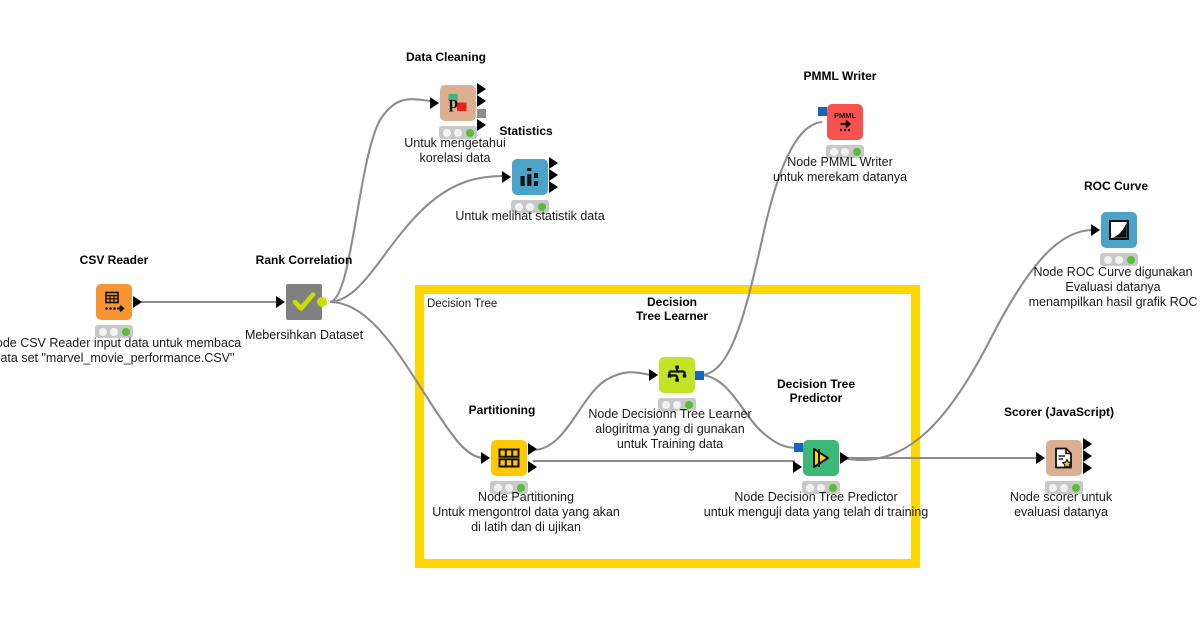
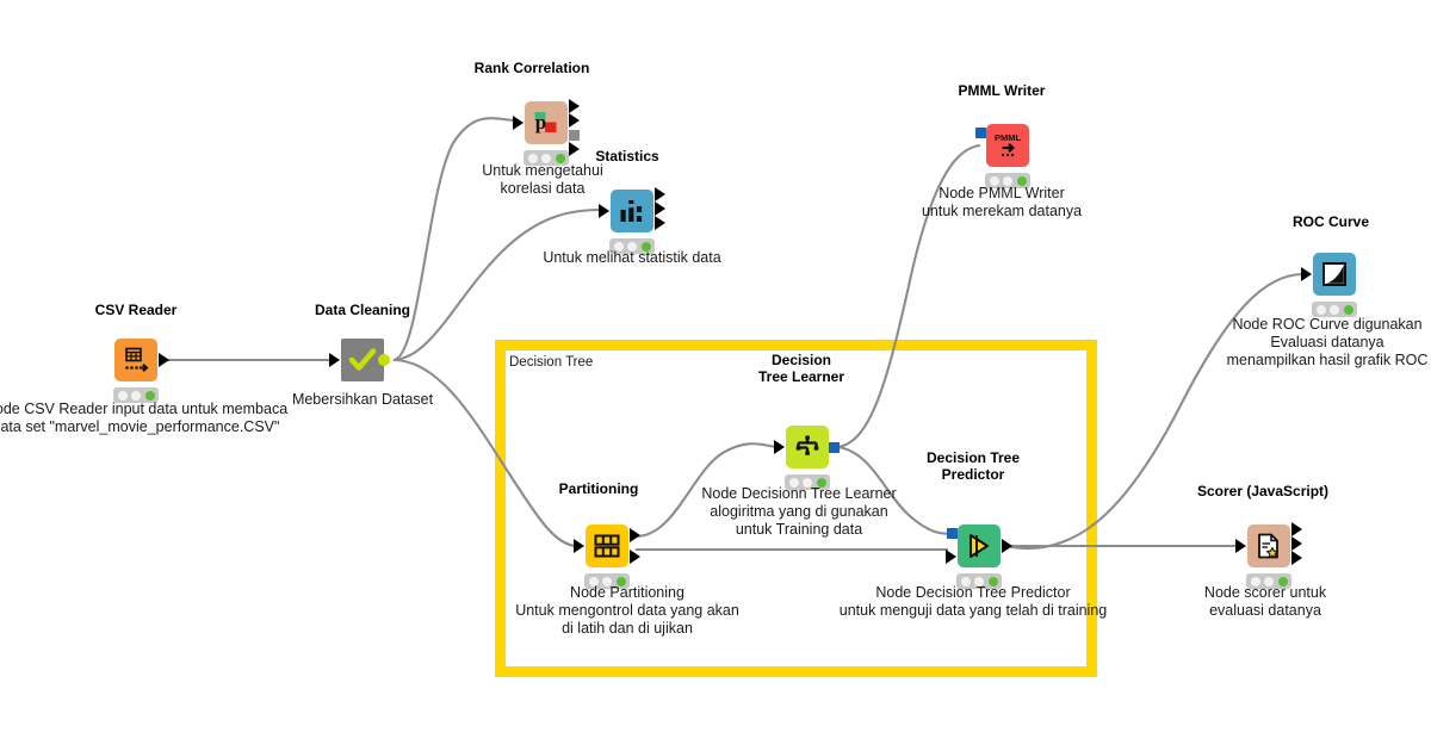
  Decision Tree
  CSV Reader
  de CSV Reader input data untuk membaca
  ata set "marvel_movie_performance.CSV"
- Rank Correlation
+ Data Cleaning
  Mebersihkan Dataset
- Data Cleaning
+ Rank Correlation
  p
  Untuk mengetahui
  korelasi data
  Statistics
  Untuk melihat statistik data
  PMML Writer
  PMML
  Node PMML Writer
  untuk merekam datanya
  ROC Curve
  Node ROC Curve digunakan
  Evaluasi datanya
  menampilkan hasil grafik ROC
  Partitioning
  Node Partitioning
  Untuk mengontrol data yang akan
  di latih dan di ujikan
  Decision
  Tree Learner
  Node Decisionn Tree Learner
  alogiritma yang di gunakan
  untuk Training data
  Decision Tree
  Predictor
  Node Decision Tree Predictor
  untuk menguji data yang telah di training
  Scorer (JavaScript)
  Node scorer untuk
  evaluasi datanya
